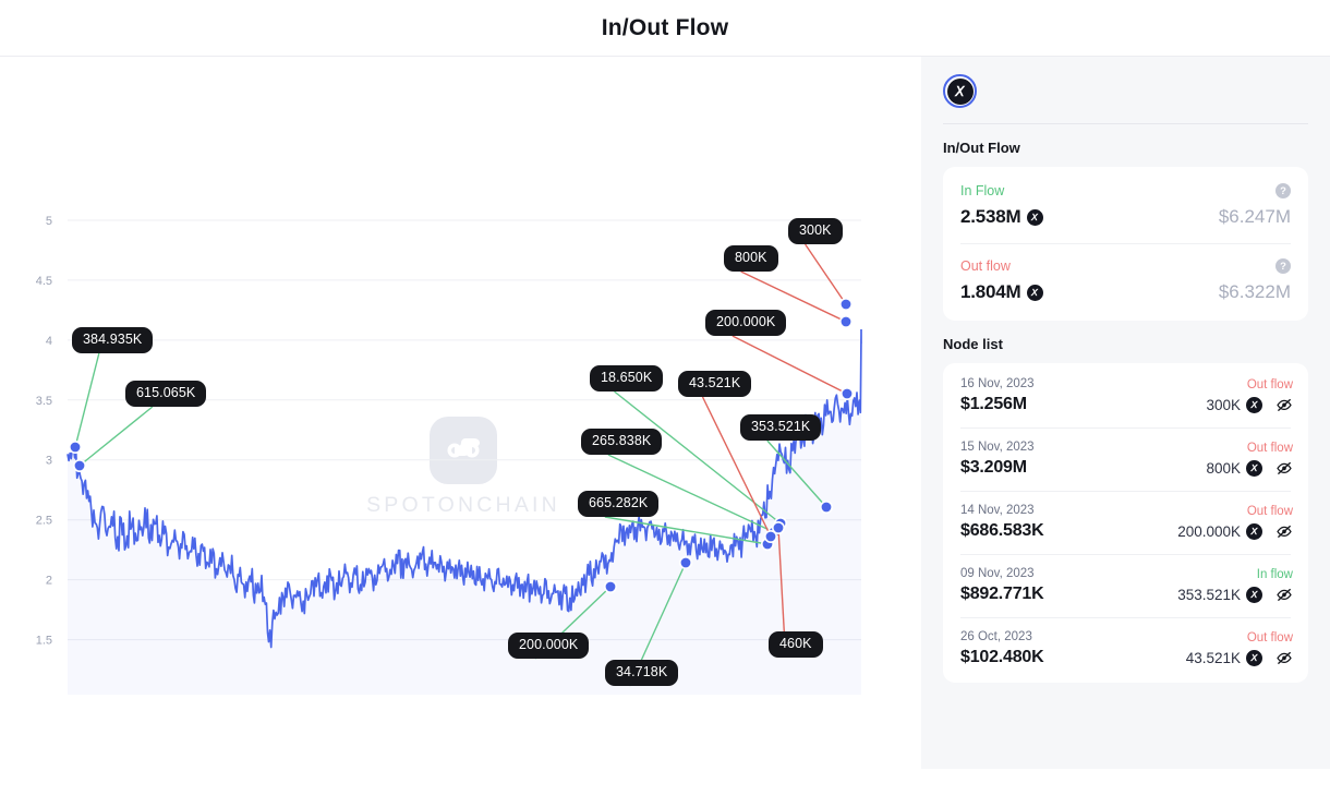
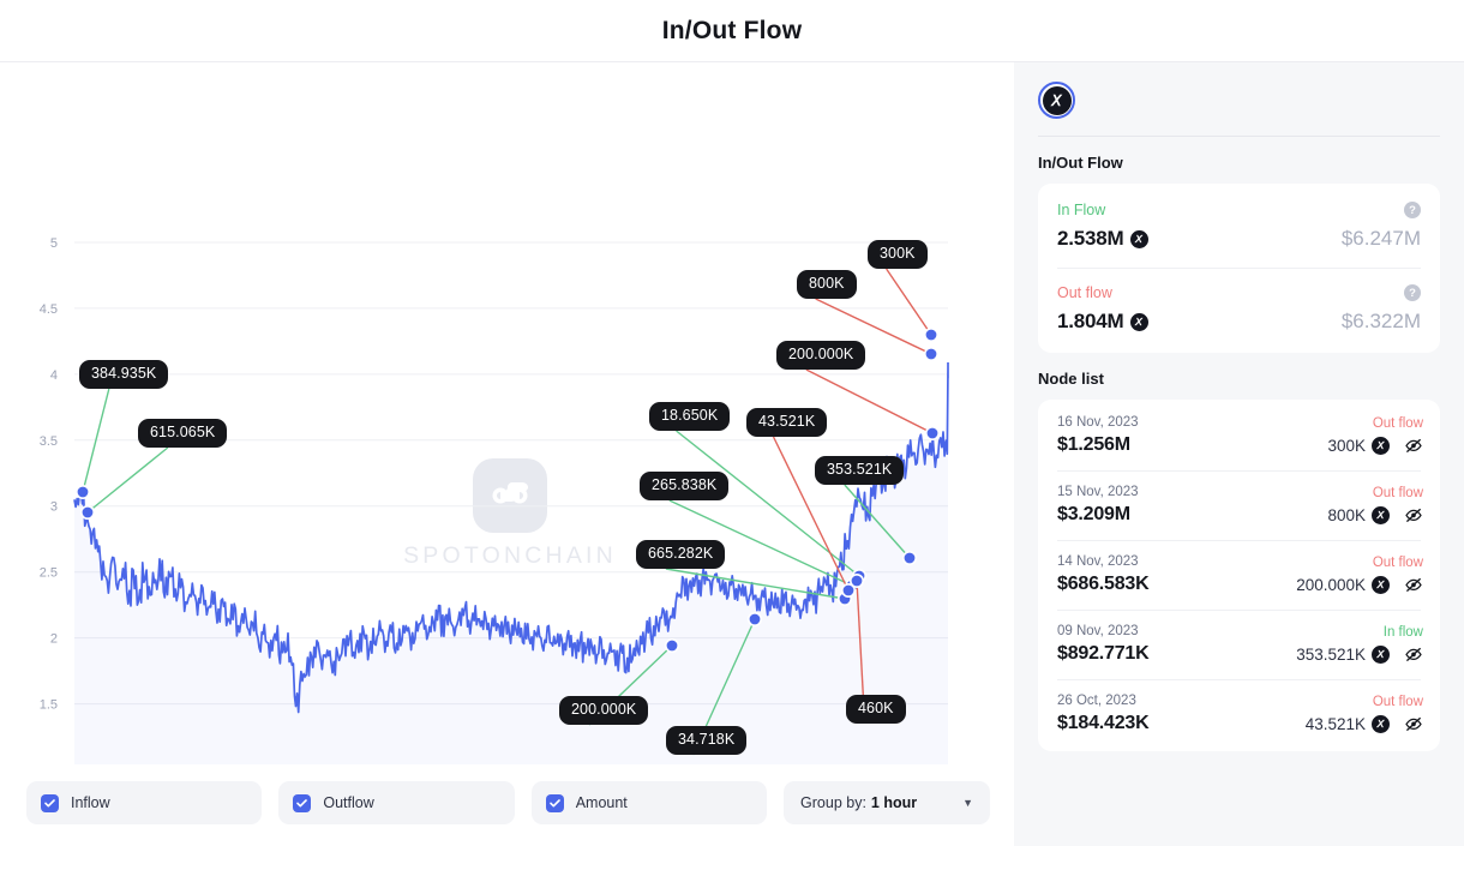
  In/Out Flow
  SPOTONCHAIN
  1.5
  2
  2.5
  3
  3.5
  4
  4.5
  5
  384.935K
  615.065K
  200.000K
  34.718K
  665.282K
  265.838K
  18.650K
  353.521K
  43.521K
  460K
  200.000K
  800K
  300K
+ Inflow
+ Outflow
+ Amount
+ Group by:
+ 1 hour
+ ▼
  𝘟
  In/Out Flow
  In Flow
  ?
  2.538M
  𝘟
  $6.247M
  Out flow
  ?
  1.804M
  𝘟
  $6.322M
  Node list
  16 Nov, 2023
  $1.256M
  Out flow
  300K
  𝘟
  15 Nov, 2023
  $3.209M
  Out flow
  800K
  𝘟
  14 Nov, 2023
  $686.583K
  Out flow
  200.000K
  𝘟
  09 Nov, 2023
  $892.771K
  In flow
  353.521K
  𝘟
  26 Oct, 2023
- $102.480K
+ $184.423K
  Out flow
  43.521K
  𝘟
